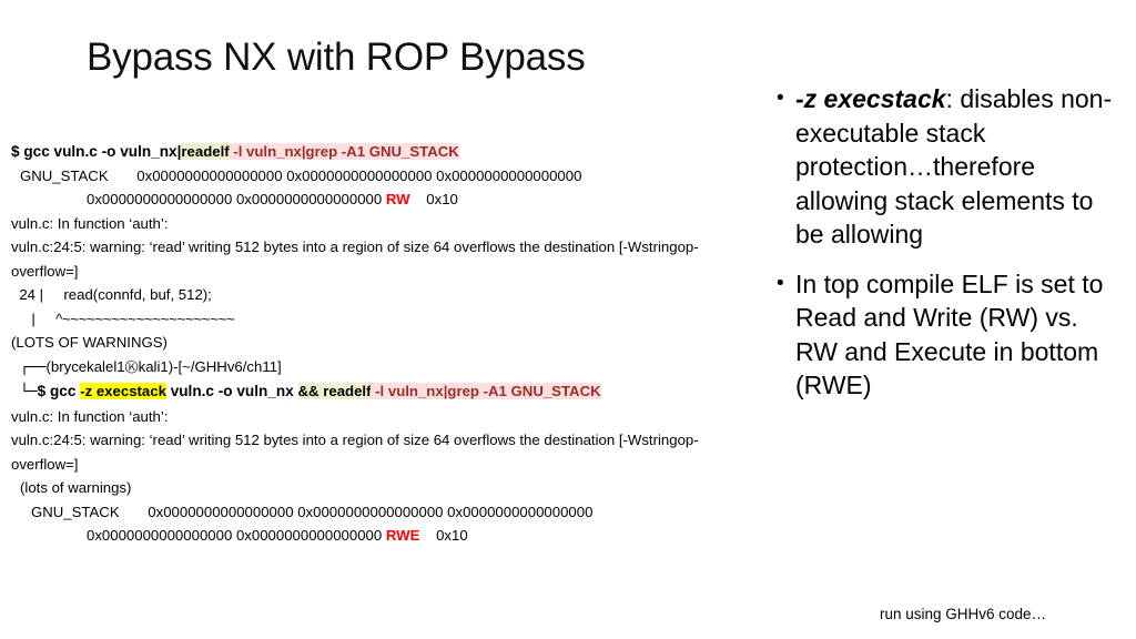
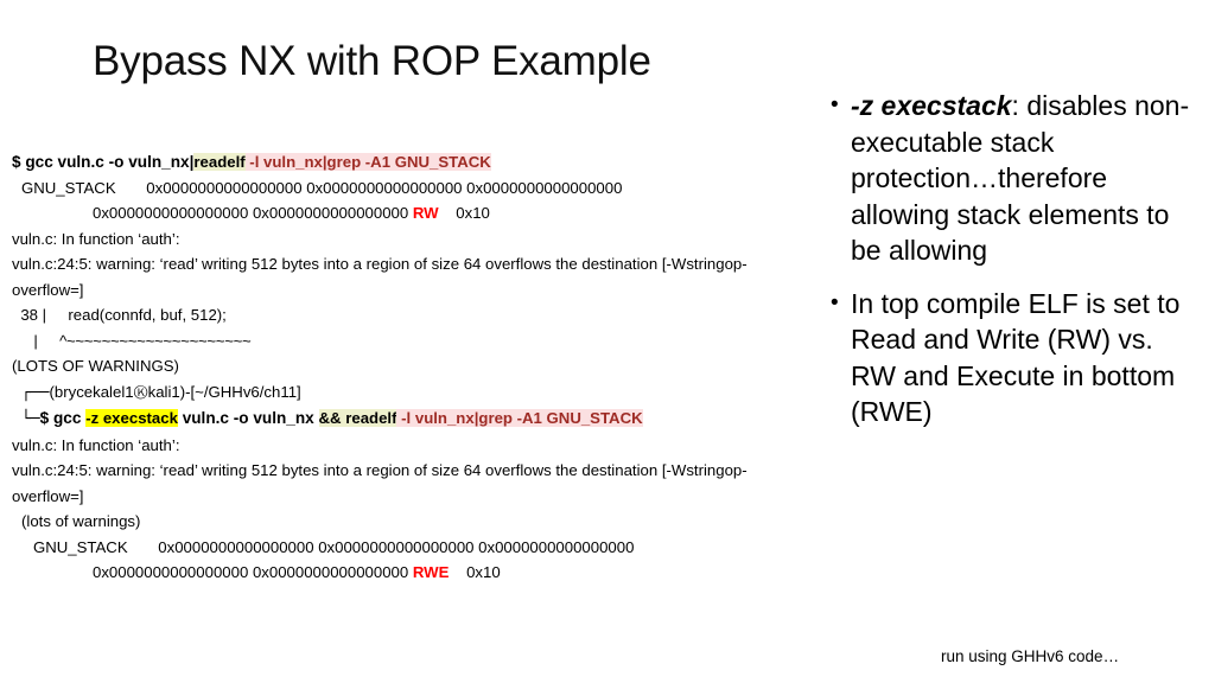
- Bypass NX with ROP Bypass
+ Bypass NX with ROP Example
  $ gcc vuln.c -o vuln_nx|readelf -l vuln_nx|grep -A1 GNU_STACK
  GNU_STACK 0x0000000000000000 0x0000000000000000 0x0000000000000000
  0x0000000000000000 0x0000000000000000 RW 0x10
  vuln.c: In function ‘auth’:
  vuln.c:24:5: warning: ‘read’ writing 512 bytes into a region of size 64 overflows the destination [-Wstringop-overflow=]
- 24 | read(connfd, buf, 512);
+ 38 | read(connfd, buf, 512);
  | ^~~~~~~~~~~~~~~~~~~~~~
  (LOTS OF WARNINGS)
  ┌──(brycekalel1Ⓚkali1)-[~/GHHv6/ch11]
  └─$ gcc -z execstack vuln.c -o vuln_nx && readelf -l vuln_nx|grep -A1 GNU_STACK
  vuln.c: In function ‘auth’:
  vuln.c:24:5: warning: ‘read’ writing 512 bytes into a region of size 64 overflows the destination [-Wstringop-overflow=]
  (lots of warnings)
  GNU_STACK 0x0000000000000000 0x0000000000000000 0x0000000000000000
  0x0000000000000000 0x0000000000000000 RWE 0x10
  •
  -z execstack: disables non-executable stack protection…therefore allowing stack elements to be allowing
  •
  In top compile ELF is set to Read and Write (RW) vs. RW and Execute in bottom (RWE)
  run using GHHv6 code…
